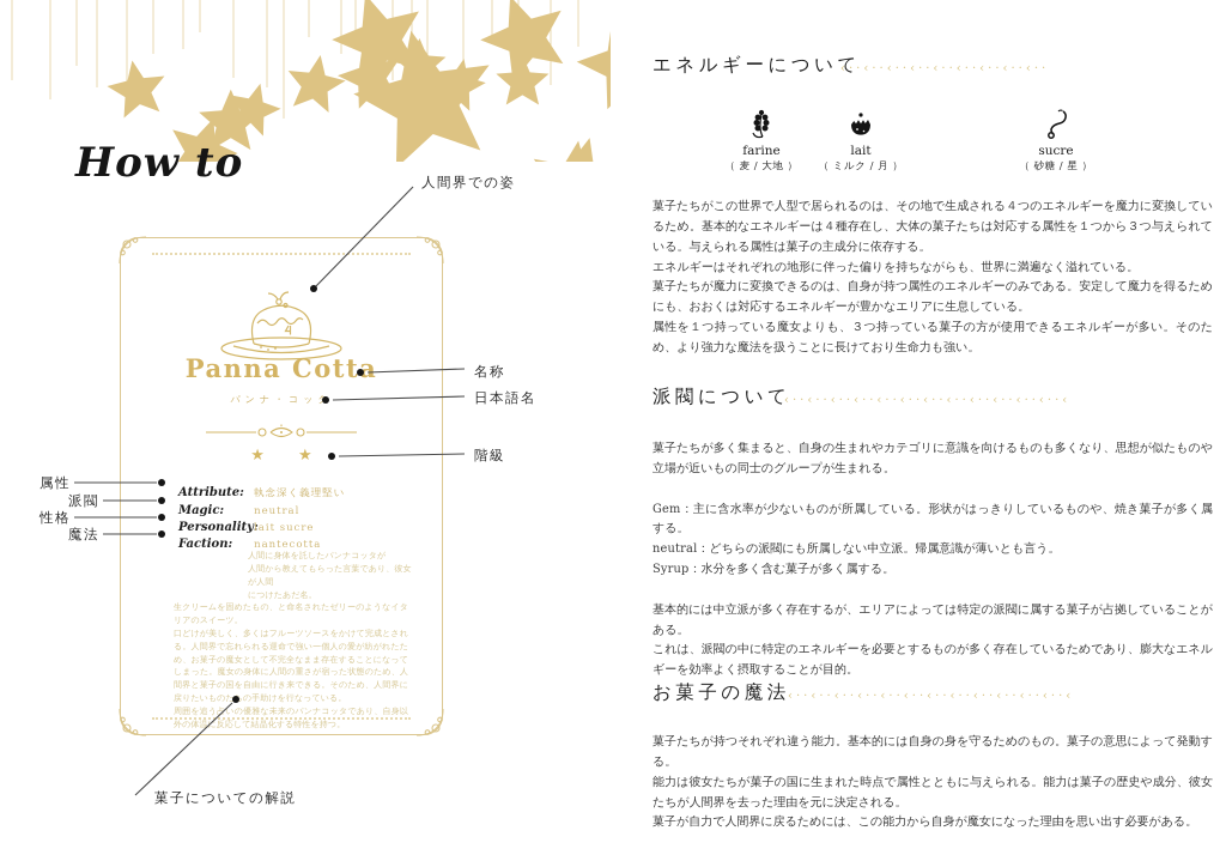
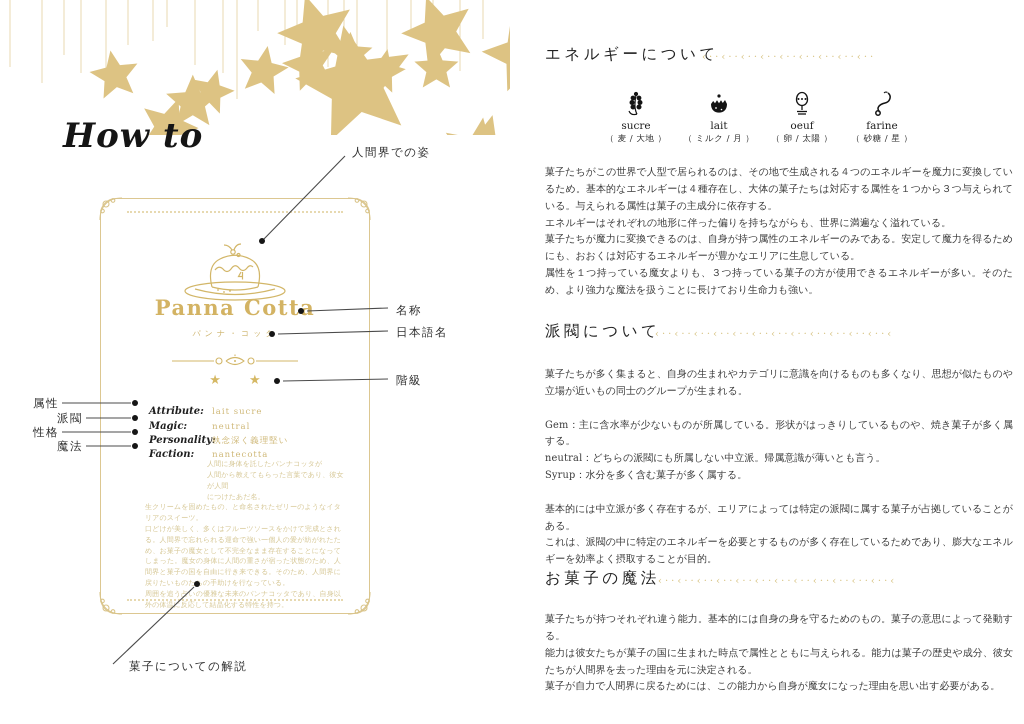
  How to
  Panna Cotta
  パンナ・コッ
  ★ ★
- Attribute: 執念深く義理堅い
+ Attribute: lait sucre
  Magic: neutral
- Personalit lait sucre
+ Personalit 執念深く義理堅い
  Faction: nantecotta
  人間に身体を託したパンナコッタが
  人間から教えてもらった言葉であり、彼女が人間
  につけたあだ名。
  生クリームを固めたもの、と命名されたゼリーのようなイタリアのスイーツ。
  口どけが美しく、多くはフルーツソースをかけて完成とされる。人間界で忘れられる運命で強い一個人の愛が紡がれたため、お菓子の魔女として不完全なまま存在することになってしまった。魔女の身体に人間の重さが宿った状態のため、人間界と菓子の国を自由に行き来できる。そのため、人間界に戻りたいものたの手助けを行なっている。
  周囲を追う占いの優雅な未来のパンナコッタであり、自身以外の体温に反応して結晶化する特性を持つ。
  人間界での姿
  名称
  日本語名
  階級
  属性
  派閥
  性格
  魔法
  菓子についての解説
  エネルギーについて
- farine
+ sucre
  （ 麦 / 大地 ）
  lait
  （ ミルク / 月 ）
+ oeuf
+ （ 卵 / 太陽 ）
- sucre
+ farine
  （ 砂糖 / 星 ）
  菓子たちがこの世界で人型で居られるのは、その地で生成される４つのエネルギーを魔力に変換しているため。基本的なエネルギーは４種存在し、大体の菓子たちは対応する属性を１つから３つ与えられている。与えられる属性は菓子の主成分に依存する。
  エネルギーはそれぞれの地形に伴った偏りを持ちながらも、世界に満遍なく溢れている。
  菓子たちが魔力に変換できるのは、自身が持つ属性のエネルギーのみである。安定して魔力を得るためにも、おおくは対応するエネルギーが豊かなエリアに生息している。
  属性を１つ持っている魔女よりも、３つ持っている菓子の方が使用できるエネルギーが多い。そのため、より強力な魔法を扱うことに長けており生命力も強い。
  派閥について
  菓子たちが多く集まると、自身の生まれやカテゴリに意識を向けるものも多くなり、思想が似たものや立場が近いもの同士のグループが生まれる。
  Gem：主に含水率が少ないものが所属している。形状がはっきりしているものや、焼き菓子が多く属する。
  neutral：どちらの派閥にも所属しない中立派。帰属意識が薄いとも言う。
  Syrup：水分を多く含む菓子が多く属する。
  基本的には中立派が多く存在するが、エリアによっては特定の派閥に属する菓子が占拠していることがある。
  これは、派閥の中に特定のエネルギーを必要とするものが多く存在しているためであり、膨大なエネルギーを効率よく摂取することが目的。
  お菓子の魔法
  菓子たちが持つそれぞれ違う能力。基本的には自身の身を守るためのもの。菓子の意思によって発動する。
  能力は彼女たちが菓子の国に生まれた時点で属性とともに与えられる。能力は菓子の歴史や成分、彼女たちが人間界を去った理由を元に決定される。
  菓子が自力で人間界に戻るためには、この能力から自身が魔女になった理由を思い出す必要がある。
